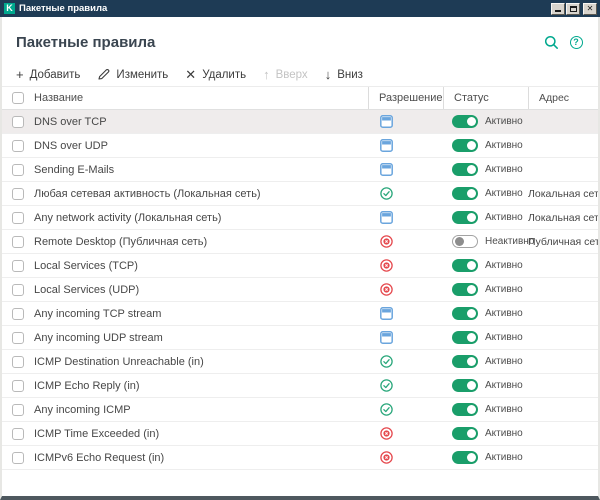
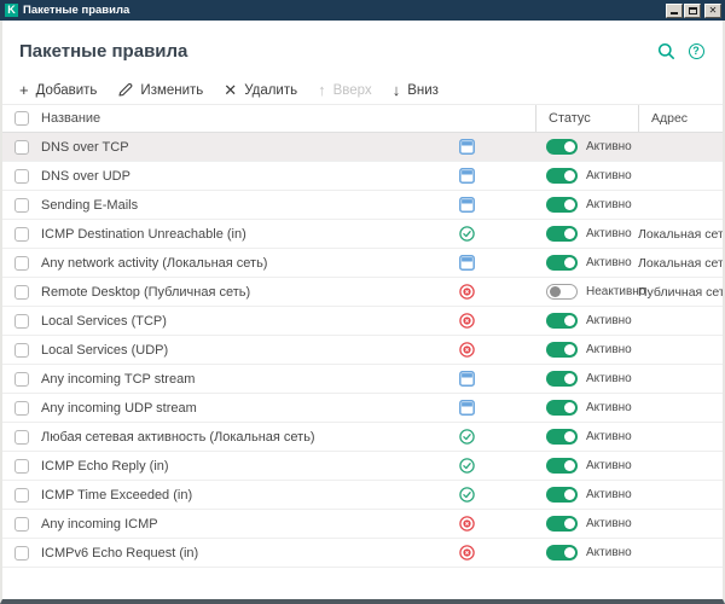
  K
  Пакетные правила
  ✕
  Пакетные правила
  ?
  +
  Добавить
  Изменить
  ✕
  Удалить
  ↑
  Вверх
  ↓
  Вниз
  Название
- Разрешение
  Статус
  Адрес
  DNS over TCP
  Активно
  DNS over UDP
  Активно
  Sending E-Mails
  Активно
- Любая сетевая активность (Локальная сеть)
+ ICMP Destination Unreachable (in)
  Активно
  Локальная сет
  Any network activity (Локальная сеть)
  Активно
  Локальная сет
  Remote Desktop (Публичная сеть)
  Неактивно
  Публичная сет
  Local Services (TCP)
  Активно
  Local Services (UDP)
  Активно
  Any incoming TCP stream
  Активно
  Any incoming UDP stream
  Активно
- ICMP Destination Unreachable (in)
+ Любая сетевая активность (Локальная сеть)
  Активно
  ICMP Echo Reply (in)
  Активно
- Any incoming ICMP
+ ICMP Time Exceeded (in)
  Активно
- ICMP Time Exceeded (in)
+ Any incoming ICMP
  Активно
  ICMPv6 Echo Request (in)
  Активно
